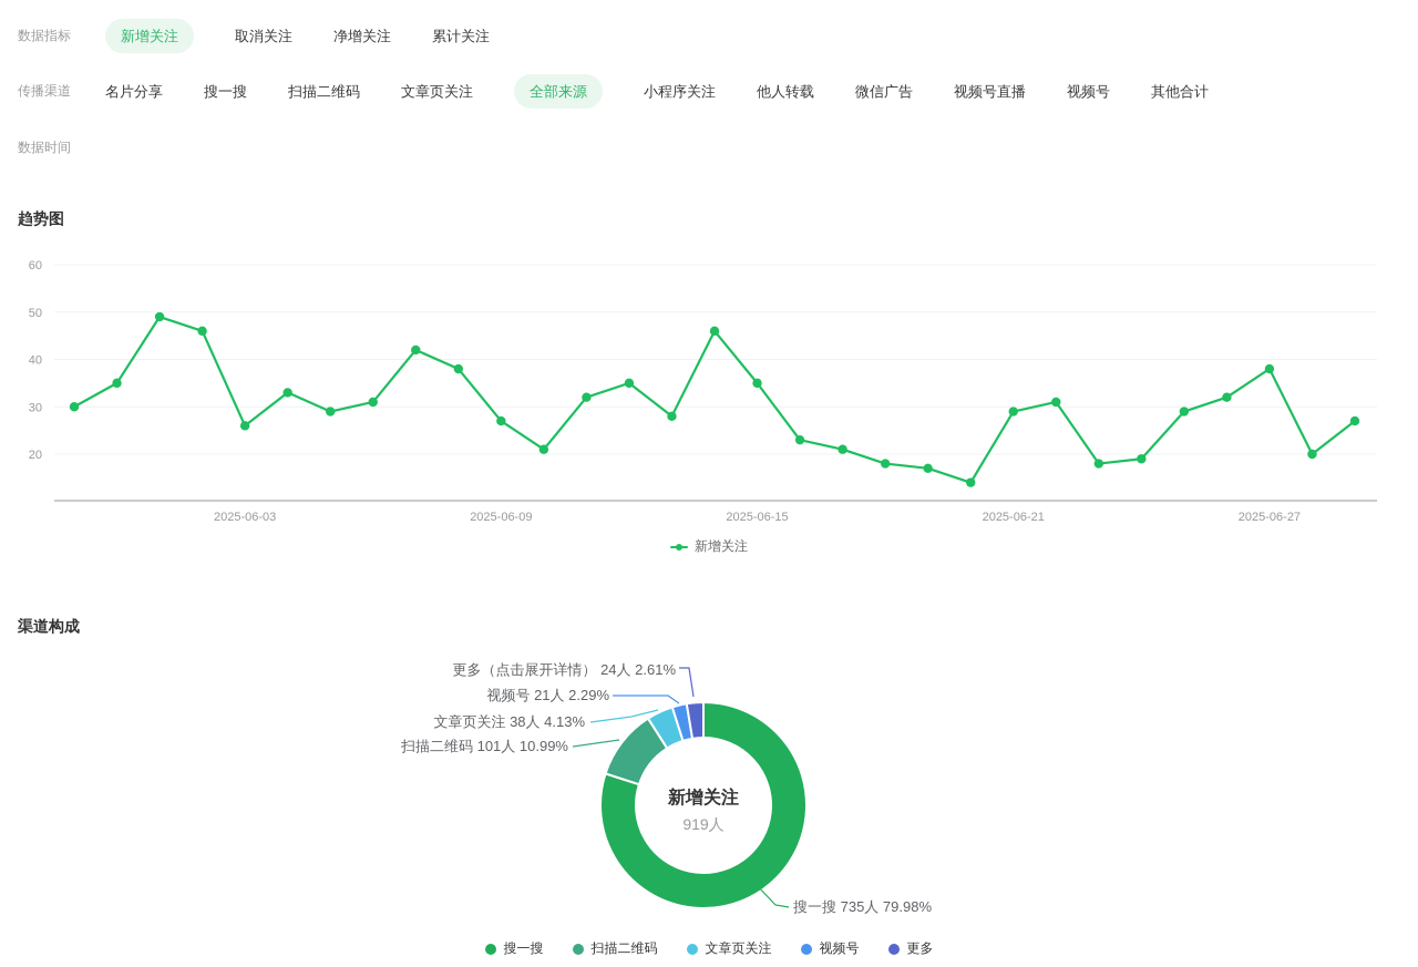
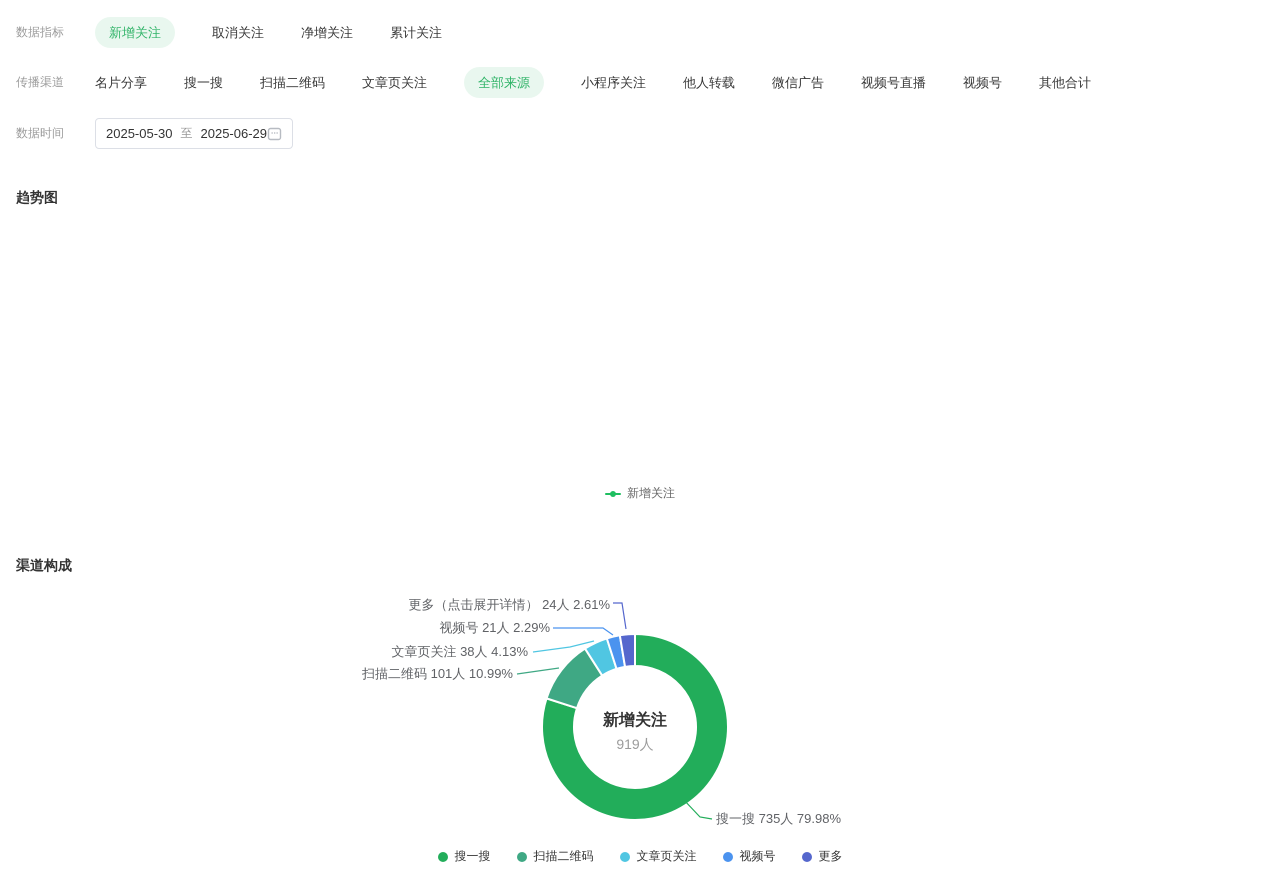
  数据指标
  新增关注
  取消关注
  净增关注
  累计关注
  传播渠道
  名片分享
  搜一搜
  扫描二维码
  文章页关注
  全部来源
  小程序关注
  他人转载
  微信广告
  视频号直播
  视频号
  其他合计
  数据时间
+ 2025-05-30
+ 至
+ 2025-06-29
  趋势图
- 20
- 30
- 40
- 50
- 60
- 2025-06-03
- 2025-06-09
- 2025-06-15
- 2025-06-21
- 2025-06-27
  新增关注
  渠道构成
  更多（点击展开详情） 24人 2.61%
  视频号 21人 2.29%
  文章页关注 38人 4.13%
  扫描二维码 101人 10.99%
  搜一搜 735人 79.98%
  新增关注
  919人
  搜一搜
  扫描二维码
  文章页关注
  视频号
  更多
